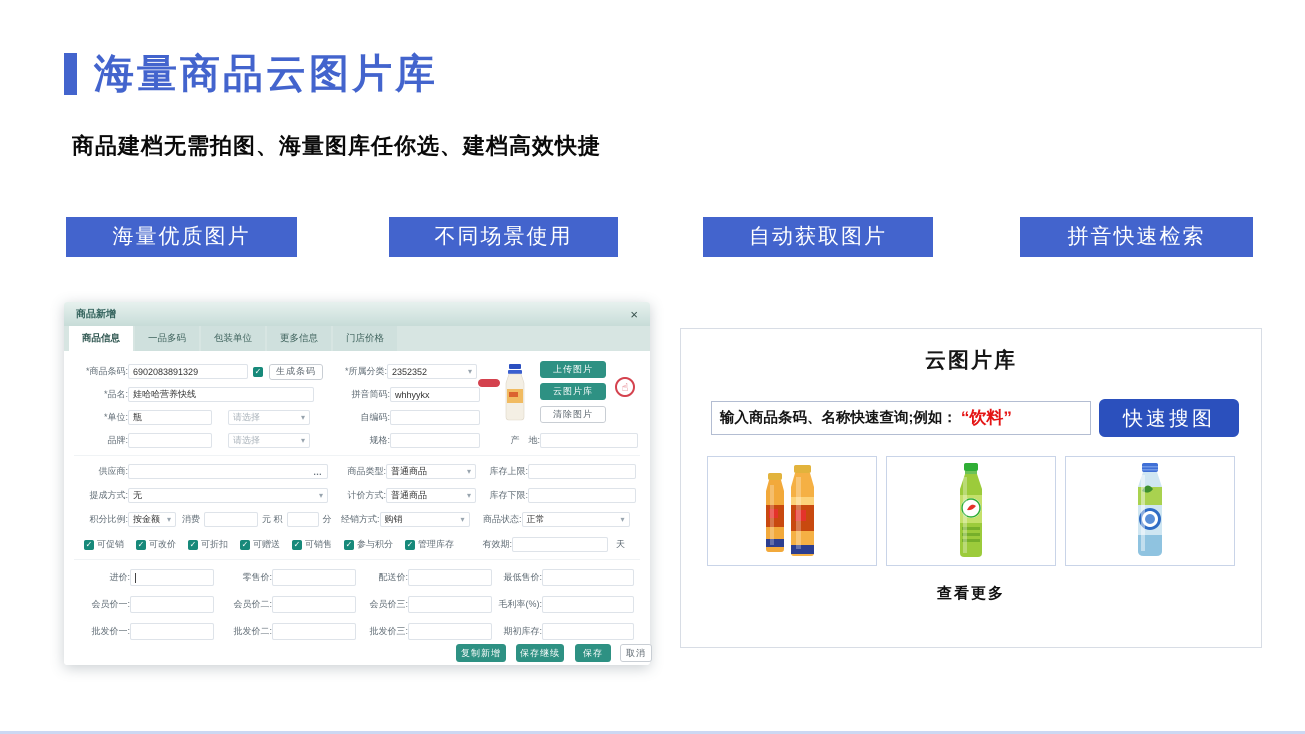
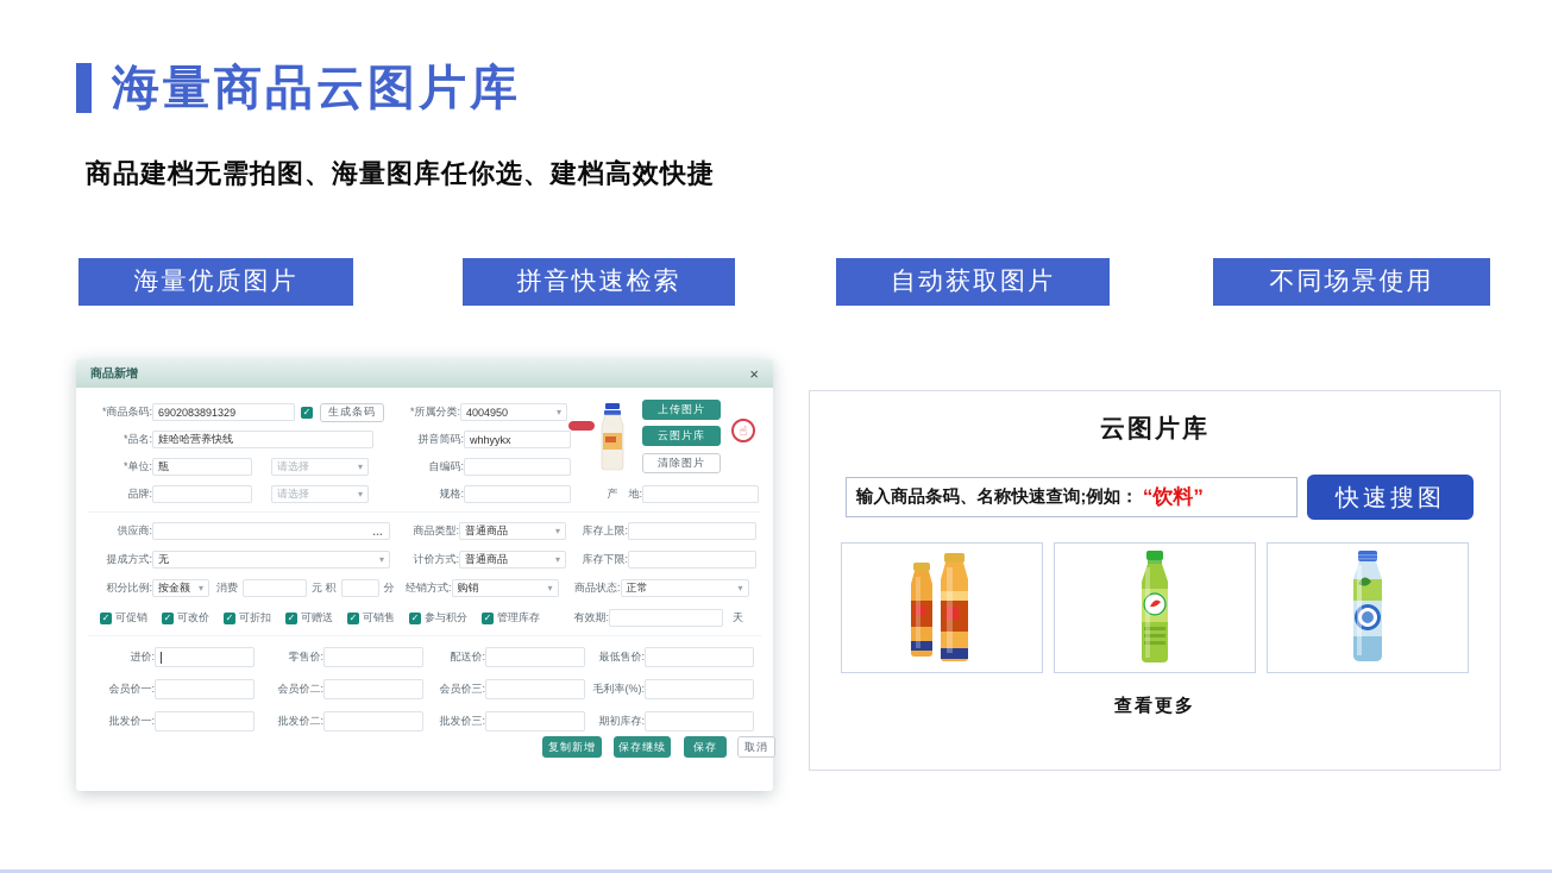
  海量商品云图片库
  商品建档无需拍图、海量图库任你选、建档高效快捷
  海量优质图片
- 不同场景使用
+ 拼音快速检索
  自动获取图片
- 拼音快速检索
+ 不同场景使用
  商品新增
  ×
- 商品信息
- 一品多码
- 包装单位
- 更多信息
- 门店价格
  *商品条码:
  6902083891329
  ✓
  生成条码
  *所属分类:
- 2352352
+ 4004950
  ▾
  *品名:
  娃哈哈营养快线
  拼音简码:
  whhyykx
  *单位:
  瓶
  请选择
  ▾
  自编码:
  品牌:
  请选择
  ▾
  规格:
  产 地:
  上传图片
  云图片库
  清除图片
  ☝
  供应商:
  …
  商品类型:
  普通商品
  ▾
  库存上限:
  提成方式:
  无
  ▾
  计价方式:
  普通商品
  ▾
  库存下限:
  积分比例:
  按金额
  ▾
  消费
  元 积
  分
  经销方式:
  购销
  ▾
  商品状态:
  正常
  ▾
  ✓
  可促销
  ✓
  可改价
  ✓
  可折扣
  ✓
  可赠送
  ✓
  可销售
  ✓
  参与积分
  ✓
  管理库存
  有效期:
  天
  进价:
  零售价:
  配送价:
  最低售价:
  会员价一:
  会员价二:
  会员价三:
  毛利率(%):
  批发价一:
  批发价二:
  批发价三:
  期初库存:
  复制新增
  保存继续
  保存
  取消
  云图片库
  输入商品条码、名称快速查询;例如：
  “饮料”
  快速搜图
  查看更多
